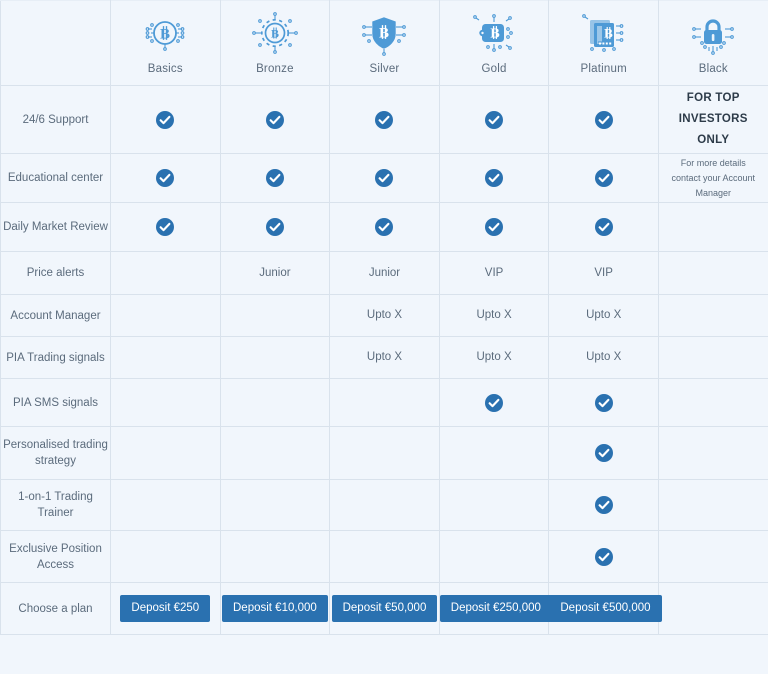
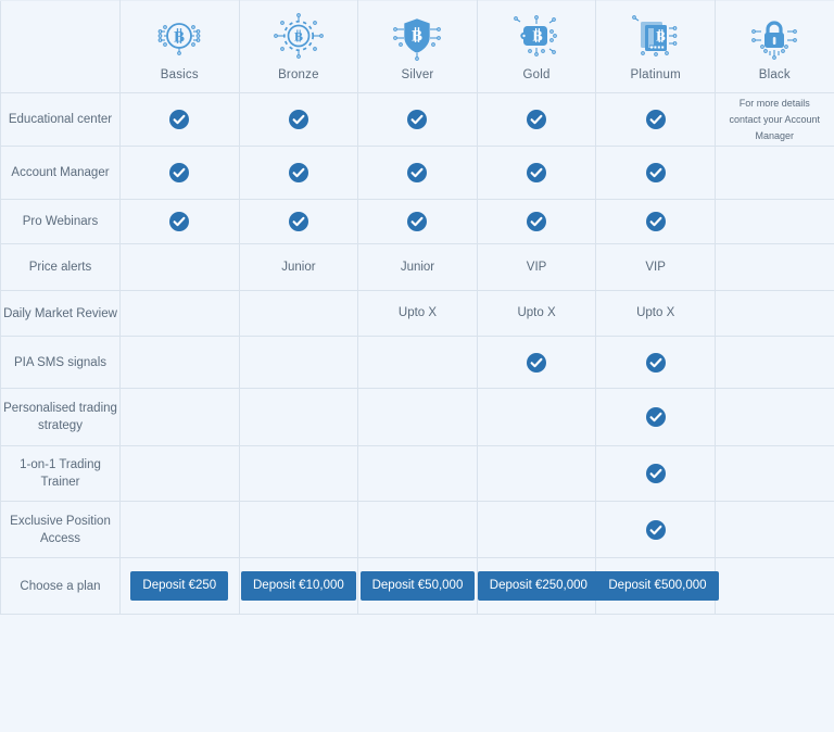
  	B Basics	B Bronze	B Silver	B Gold	B Platinum	Black
- 24/6 Support						FOR TOP INVESTORS ONLY
  Educational center						For more details contact your Account Manager
- Daily Market Review
+ Account Manager
+ Pro Webinars
  Price alerts		Junior	Junior	VIP	VIP
- Account Manager			Upto X	Upto X	Upto X
+ Daily Market Review			Upto X	Upto X	Upto X
- PIA Trading signals			Upto X	Upto X	Upto X
  PIA SMS signals
  Personalised trading strategy
  1-on-1 Trading Trainer
  Exclusive Position Access
  Choose a plan	Deposit €250	Deposit €10,000	Deposit €50,000	Deposit €250,000	Deposit €500,000
